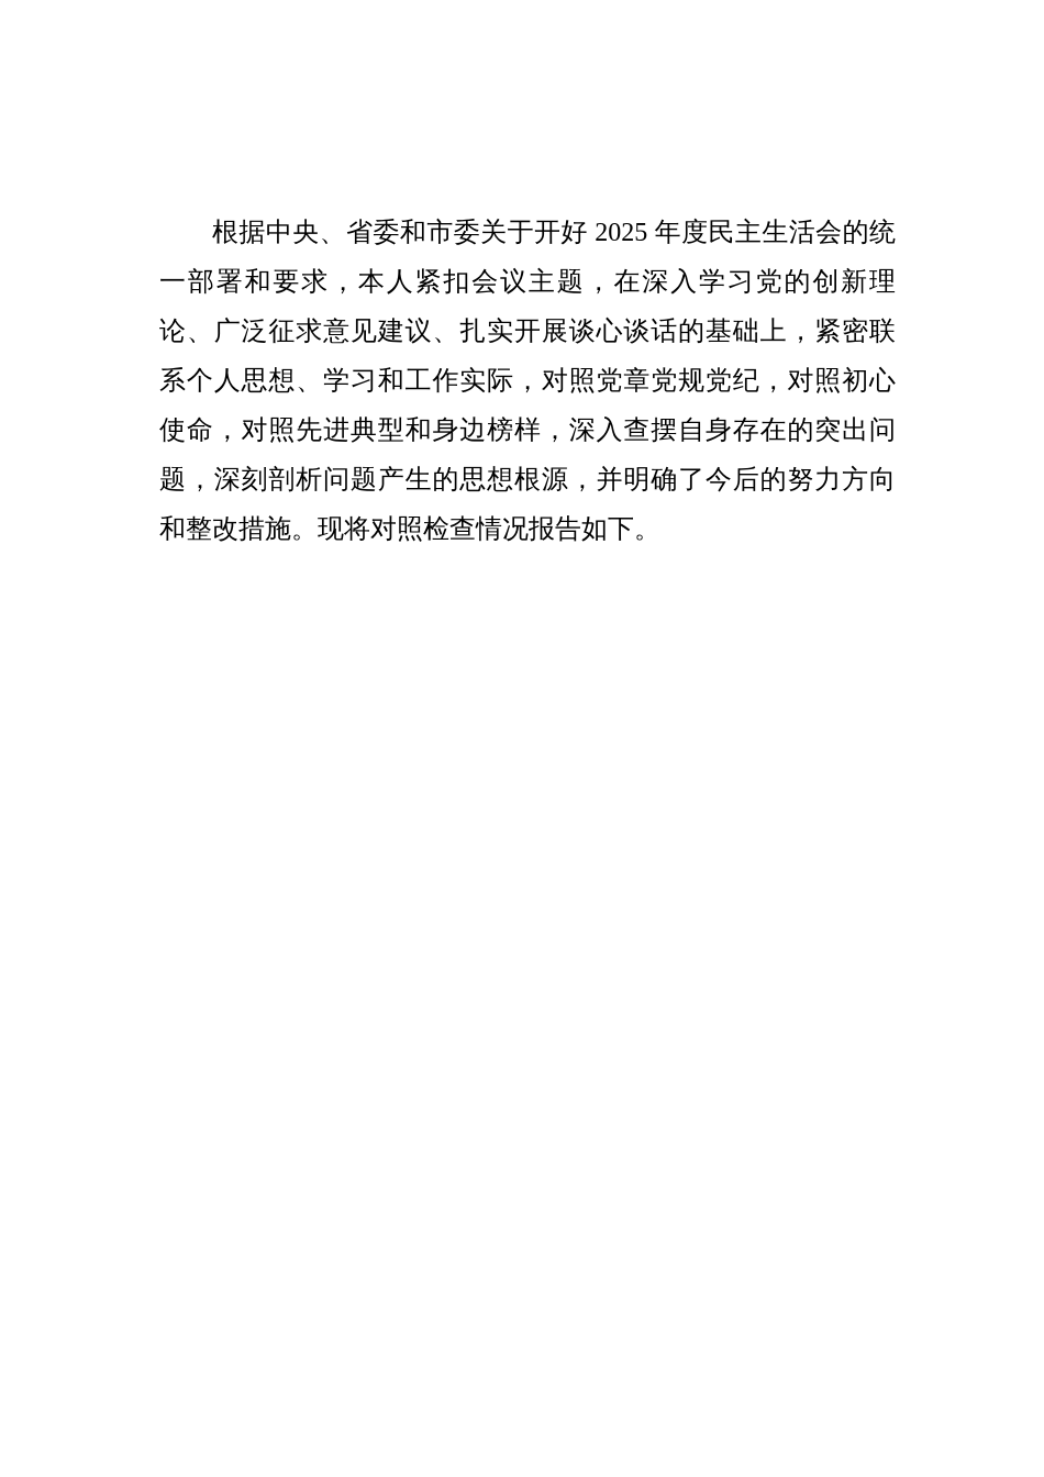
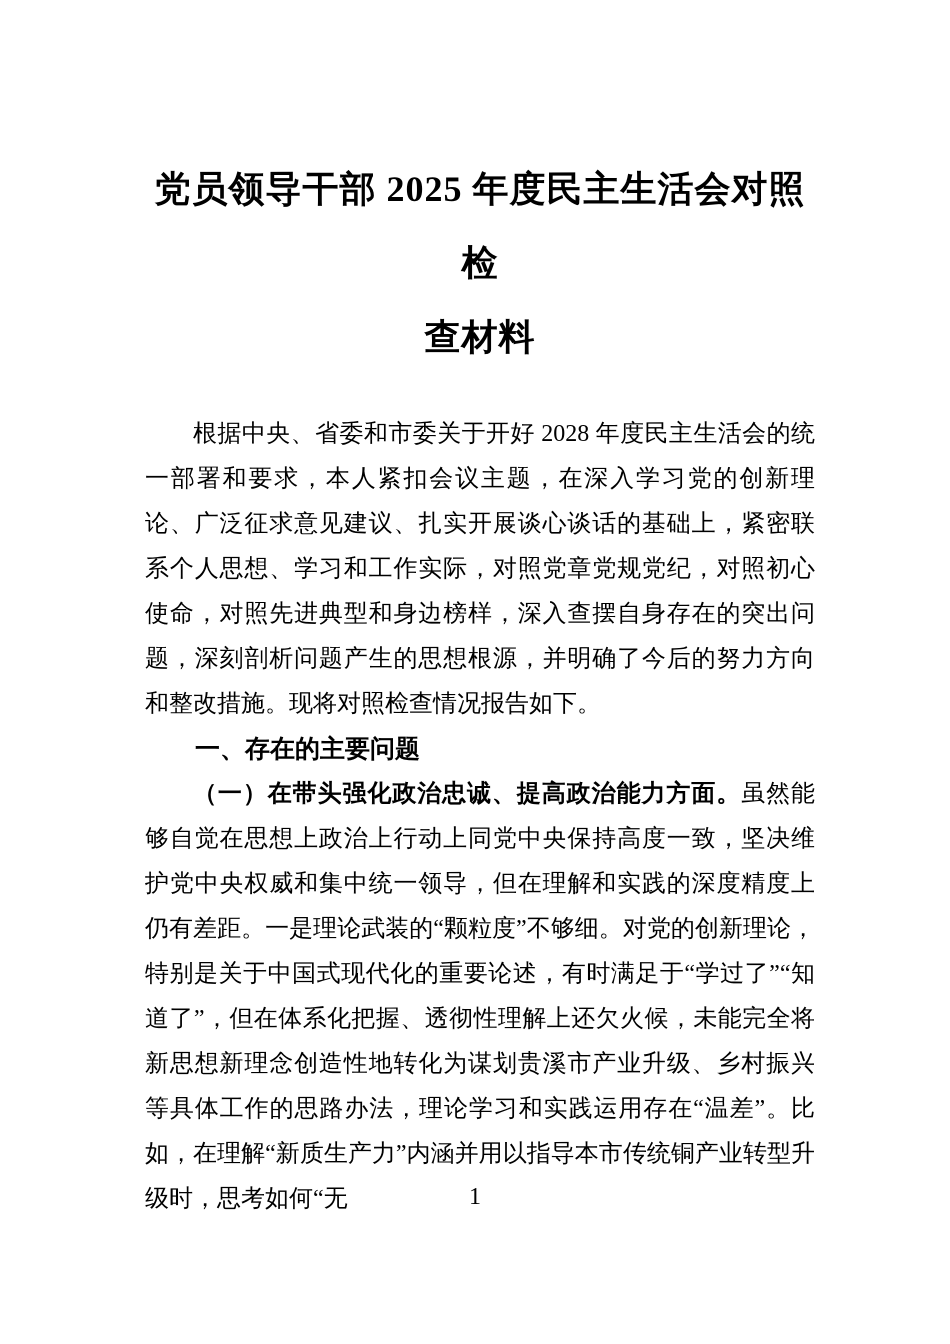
+ 党员领导干部 2025 年度民主生活会对照检
+ 查材料
- 根据中央、省委和市委关于开好 2025 年度民主生活会的统一部署和要求，本人紧扣会议主题，在深入学习党的创新理论、广泛征求意见建议、扎实开展谈心谈话的基础上，紧密联系个人思想、学习和工作实际，对照党章党规党纪，对照初心使命，对照先进典型和身边榜样，深入查摆自身存在的突出问题，深刻剖析问题产生的思想根源，并明确了今后的努力方向和整改措施。现将对照检查情况报告如下。
+ 根据中央、省委和市委关于开好 2028 年度民主生活会的统一部署和要求，本人紧扣会议主题，在深入学习党的创新理论、广泛征求意见建议、扎实开展谈心谈话的基础上，紧密联系个人思想、学习和工作实际，对照党章党规党纪，对照初心使命，对照先进典型和身边榜样，深入查摆自身存在的突出问题，深刻剖析问题产生的思想根源，并明确了今后的努力方向和整改措施。现将对照检查情况报告如下。
+ 一、存在的主要问题
+ （一）在带头强化政治忠诚、提高政治能力方面。虽然能够自觉在思想上政治上行动上同党中央保持高度一致，坚决维护党中央权威和集中统一领导，但在理解和实践的深度精度上仍有差距。一是理论武装的“颗粒度”不够细。对党的创新理论，特别是关于中国式现代化的重要论述，有时满足于“学过了”“知道了”，但在体系化把握、透彻性理解上还欠火候，未能完全将新思想新理念创造性地转化为谋划贵溪市产业升级、乡村振兴等具体工作的思路办法，理论学习和实践运用存在“温差”。比如，在理解“新质生产力”内涵并用以指导本市传统铜产业转型升级时，思考如何“无
+ 1
